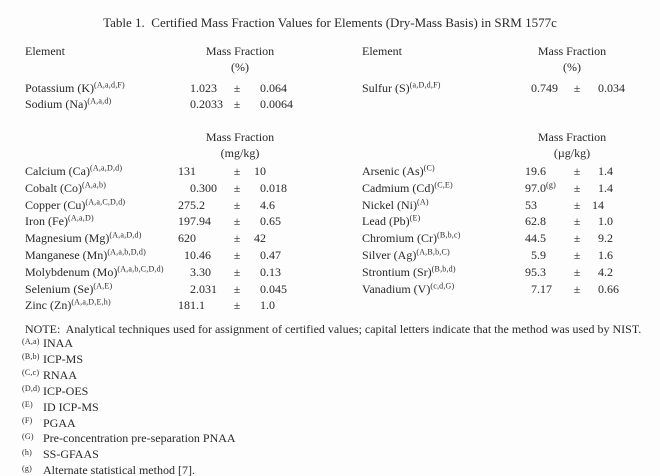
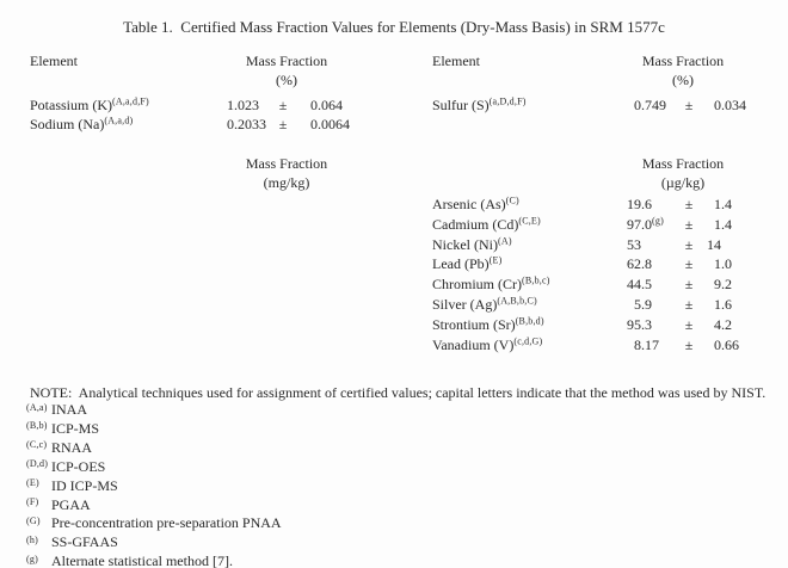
  Table 1. Certified Mass Fraction Values for Elements (Dry-Mass Basis) in SRM 1577c
  Element
  Mass Fraction
  (%)
  Element
  Mass Fraction
  (%)
  Potassium (K)(A,a,d,F)	1	.023	±	0	.064
  Sodium (Na)(A,a,d)	0	.2033	±	0	.0064
  Sulfur (S)(a,D,d,F)	0	.749	±	0	.034
  Mass Fraction
  (mg/kg)
  Mass Fraction
  (µg/kg)
- Calcium (Ca)(A,a,D,d)	131		±	10
- Cobalt (Co)(A,a,b)	0	.300	±	0	.018
- Copper (Cu)(A,a,C,D,d)	275	.2	±	4	.6
- Iron (Fe)(A,a,D)	197	.94	±	0	.65
- Magnesium (Mg)(A,a,D,d)	620		±	42
- Manganese (Mn)(A,a,b,D,d)	10	.46	±	0	.47
- Molybdenum (Mo)(A,a,b,C,D,d)	3	.30	±	0	.13
- Selenium (Se)(A,E)	2	.031	±	0	.045
- Zinc (Zn)(A,a,D,E,h)	181	.1	±	1	.0
  Arsenic (As)(C)	19	.6	±	1	.4
  Cadmium (Cd)(C,E)	97	.0(g)	±	1	.4
  Nickel (Ni)(A)	53		±	14
  Lead (Pb)(E)	62	.8	±	1	.0
  Chromium (Cr)(B,b,c)	44	.5	±	9	.2
  Silver (Ag)(A,B,b,C)	5	.9	±	1	.6
  Strontium (Sr)(B,b,d)	95	.3	±	4	.2
- Vanadium (V)(c,d,G)	7	.17	±	0	.66
+ Vanadium (V)(c,d,G)	8	.17	±	0	.66
  NOTE: Analytical techniques used for assignment of certified values; capital letters indicate that the method was used by NIST.
  (A,a) INAA
  (B,b) ICP-MS
  (C,c) RNAA
  (D,d) ICP-OES
  (E) ID ICP-MS
  (F) PGAA
  (G) Pre-concentration pre-separation PNAA
  (h) SS-GFAAS
  (g) Alternate statistical method [7].
